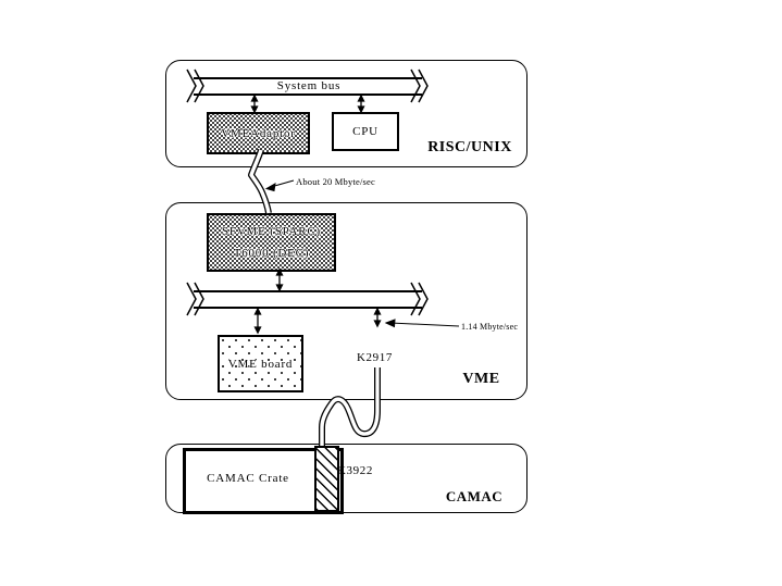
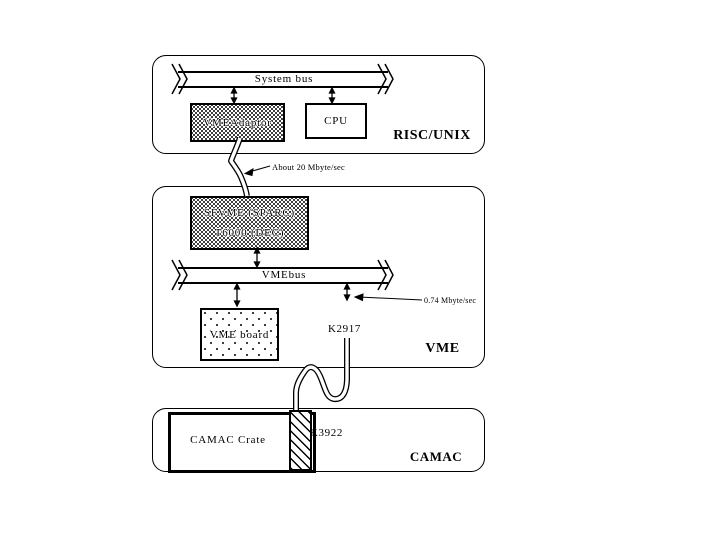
  VMEAdaptor
  CPU
  SFVME (SPARC)
  T6000 (DEC)
  VME board
  CAMAC Crate
  System bus
+ VMEbus
  RISC/UNIX
  VME
  CAMAC
  K2917
  K3922
  About 20 Mbyte/sec
- 1.14 Mbyte/sec
+ 0.74 Mbyte/sec
